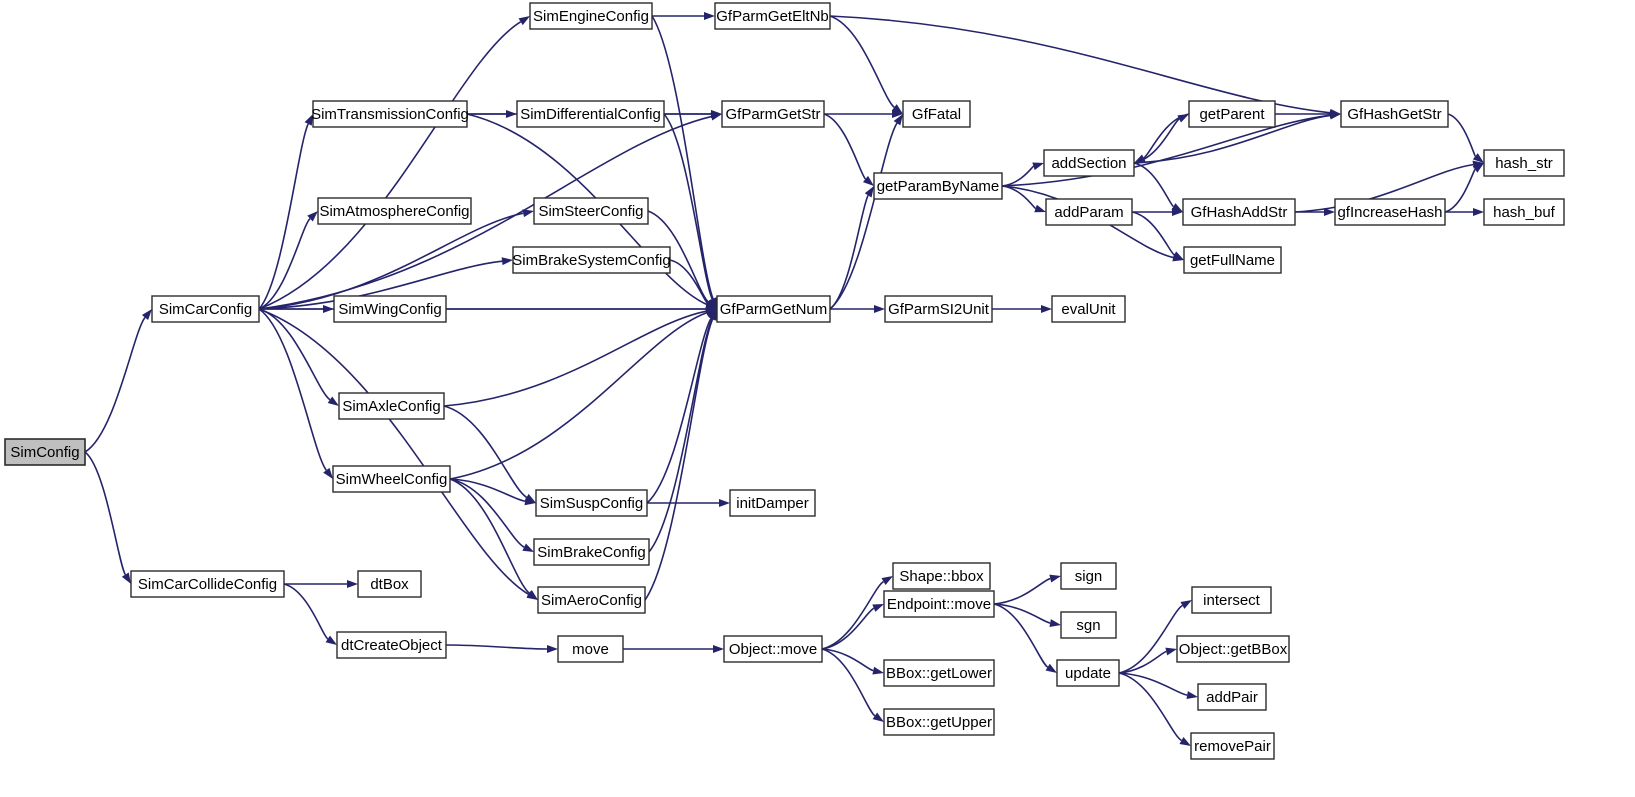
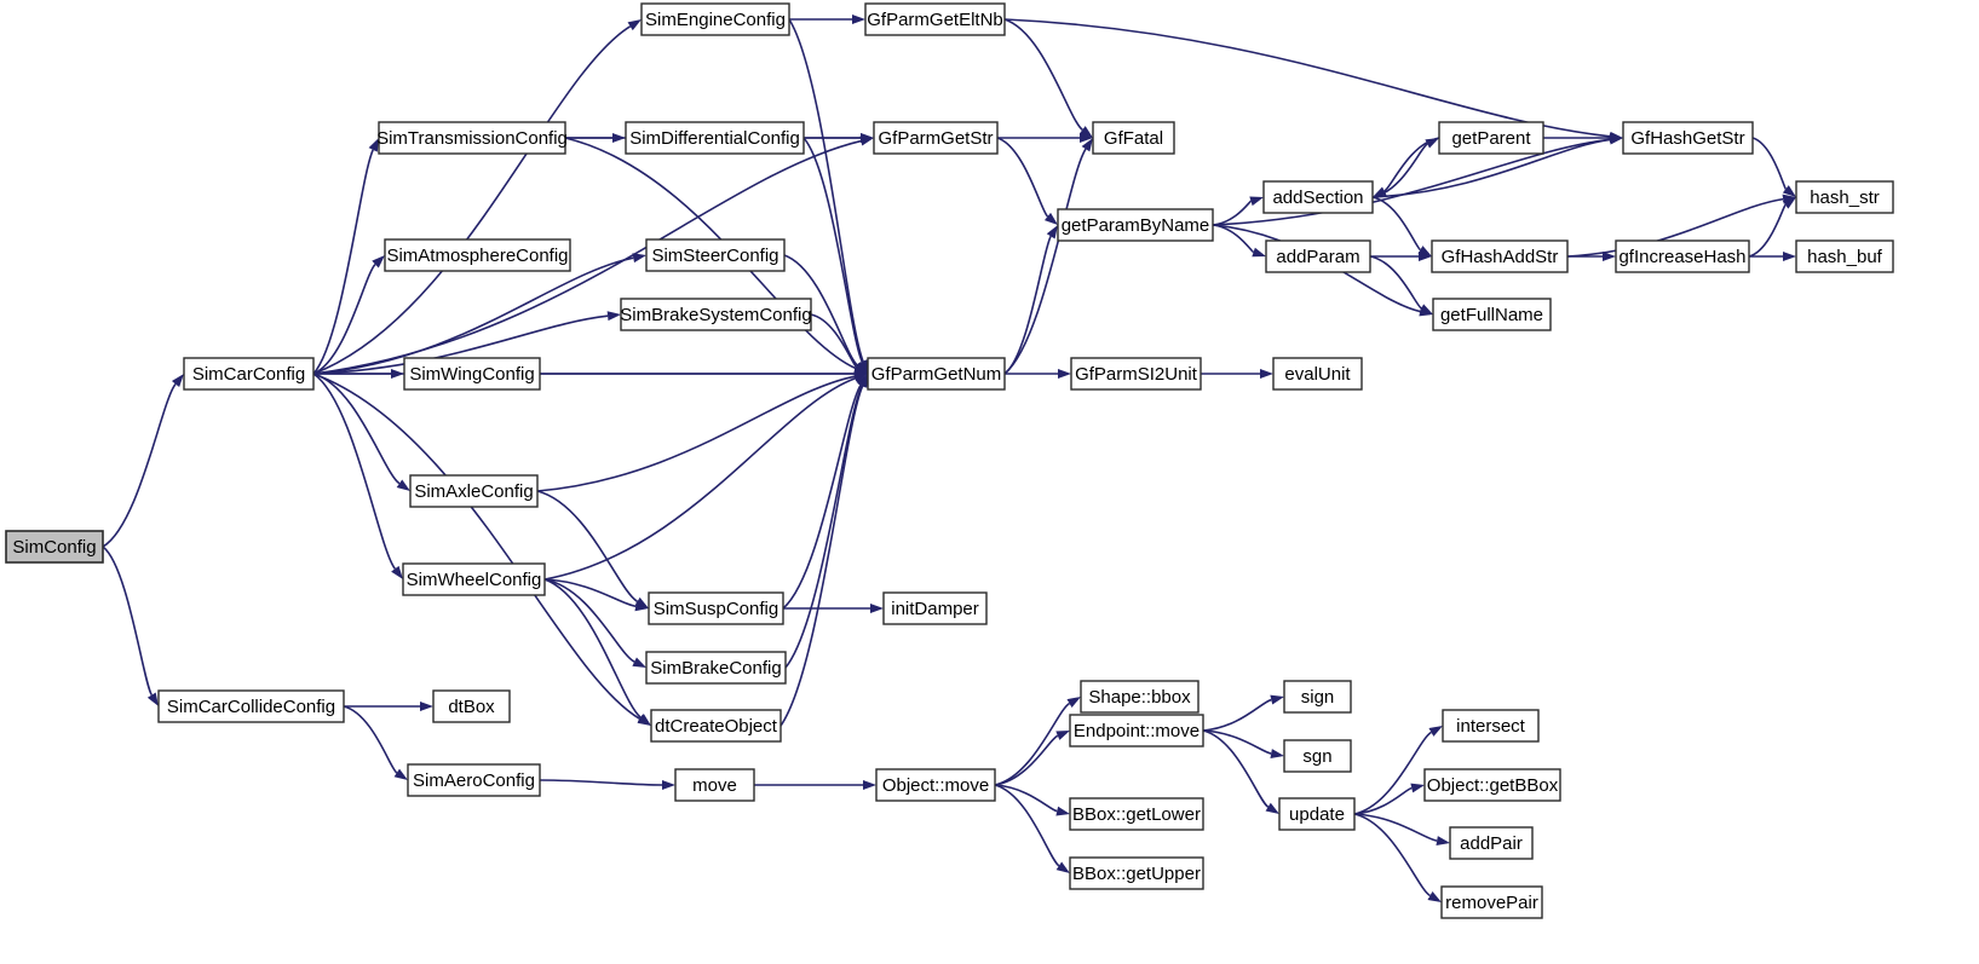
  SimConfig
  SimCarConfig
  SimCarCollideConfig
  SimEngineConfig
  GfParmGetEltNb
  SimTransmissionConfig
  SimDifferentialConfig
  GfParmGetStr
  GfFatal
  getParent
  GfHashGetStr
  addSection
  hash_str
  getParamByName
  SimAtmosphereConfig
  SimSteerConfig
  addParam
  GfHashAddStr
  gfIncreaseHash
  hash_buf
  SimBrakeSystemConfig
  getFullName
  SimWingConfig
  GfParmGetNum
  GfParmSI2Unit
  evalUnit
  SimAxleConfig
  SimWheelConfig
  SimSuspConfig
  initDamper
  SimBrakeConfig
  Shape::bbox
  sign
  dtBox
  intersect
- SimAeroConfig
+ dtCreateObject
  Endpoint::move
  sgn
- dtCreateObject
+ SimAeroConfig
  move
  Object::move
  Object::getBBox
  update
  BBox::getLower
  addPair
  BBox::getUpper
  removePair
